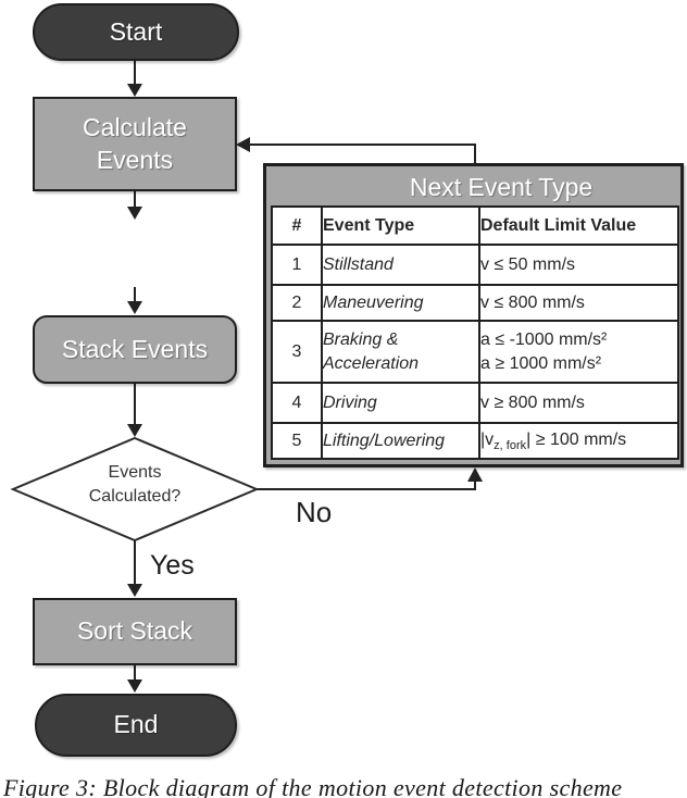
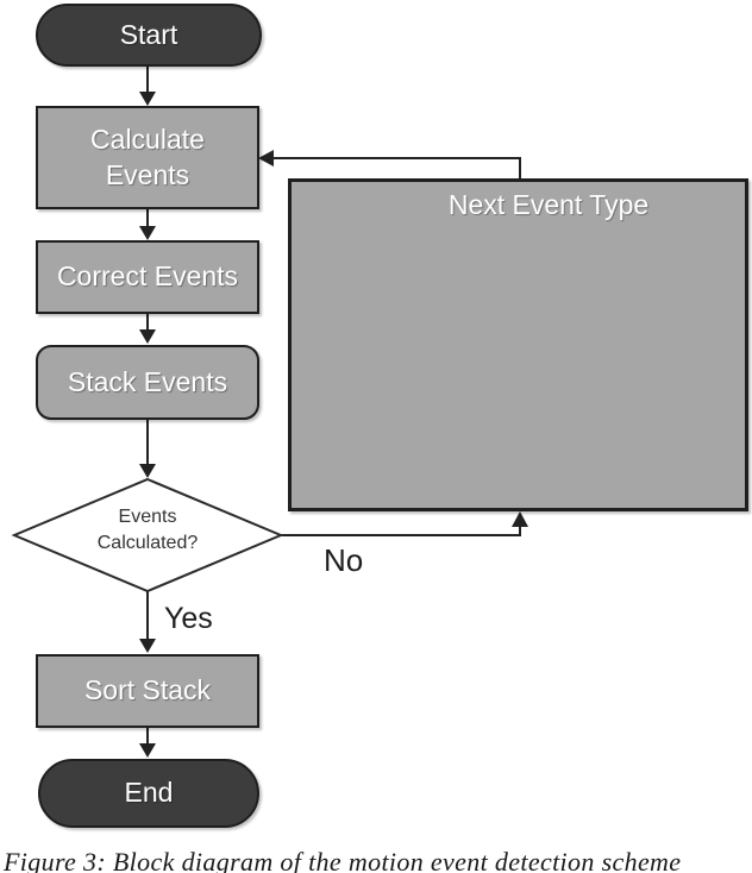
  Start
  Calculate
  Events
+ Correct Events
  Stack Events
  Events
  Calculated?
  Yes
  No
  Sort Stack
  End
  Next Event Type
- #	Event Type	Default Limit Value
- 1	Stillstand	v ≤ 50 mm/s
- 2	Maneuvering	v ≤ 800 mm/s
- 3	Braking & Acceleration	a ≤ -1000 mm/s² a ≥ 1000 mm/s²
- 4	Driving	v ≥ 800 mm/s
- 5	Lifting/Lowering	|vz, fork| ≥ 100 mm/s
  Figure 3: Block diagram of the motion event detection scheme
